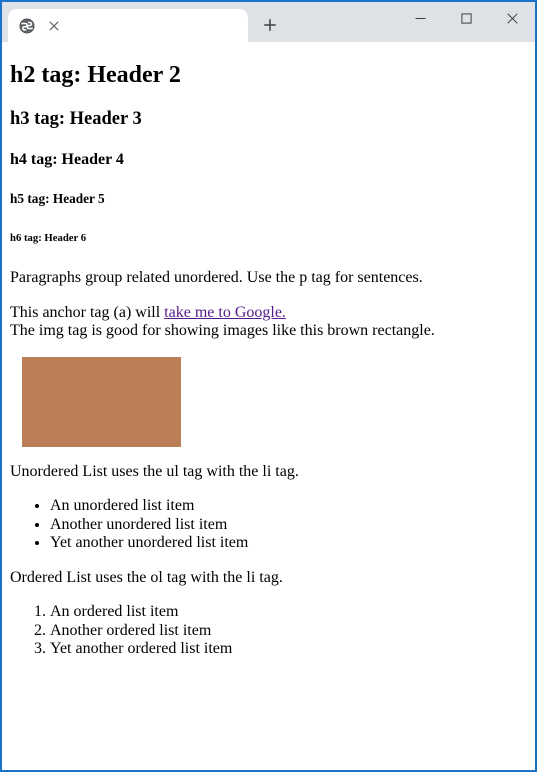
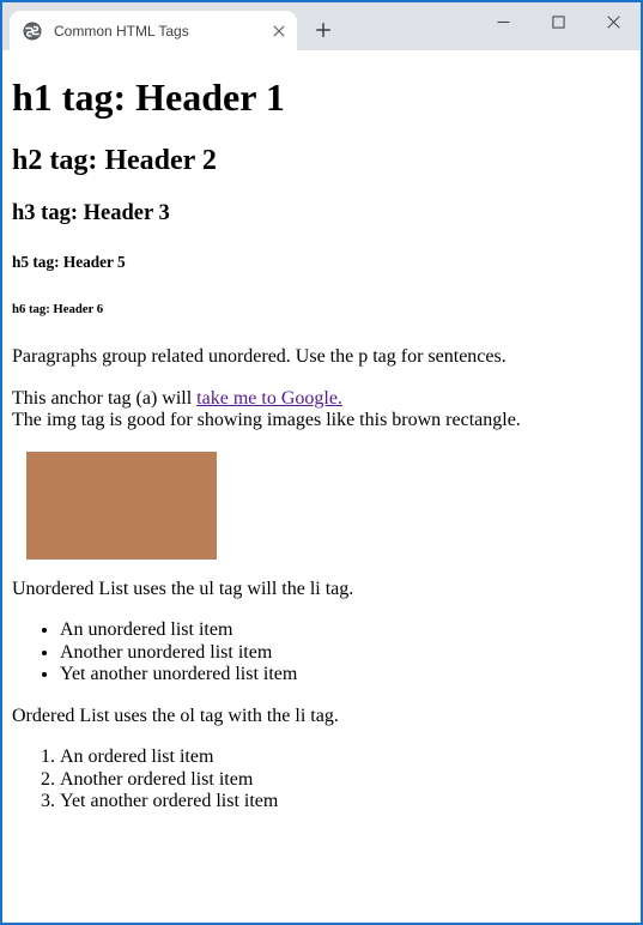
+ Common HTML Tags
+ h1 tag: Header 1
  h2 tag: Header 2
  h3 tag: Header 3
- h4 tag: Header 4
  h5 tag: Header 5
  h6 tag: Header 6
  Paragraphs group related unordered. Use the p tag for sentences.
  This anchor tag (a) will take me to Google.
  The img tag is good for showing images like this brown rectangle.
- Unordered List uses the ul tag with the li tag.
+ Unordered List uses the ul tag will the li tag.
  An unordered list item
  Another unordered list item
  Yet another unordered list item
  Ordered List uses the ol tag with the li tag.
  An ordered list item
  Another ordered list item
  Yet another ordered list item
